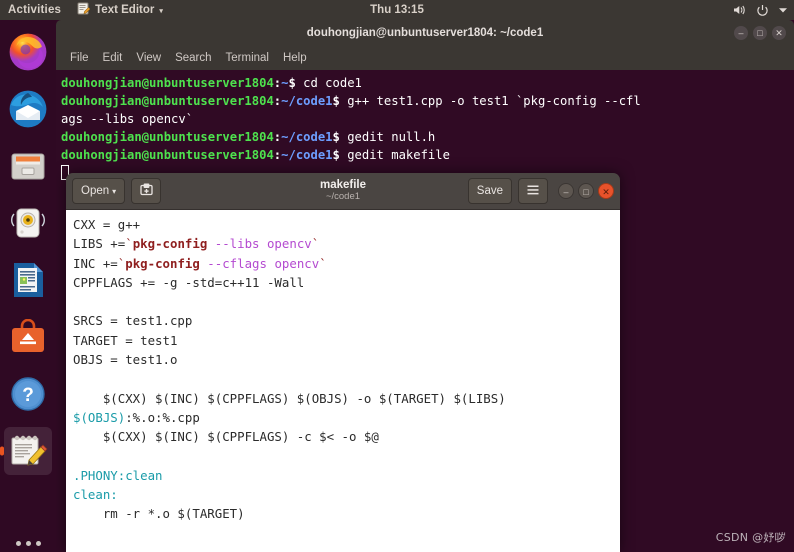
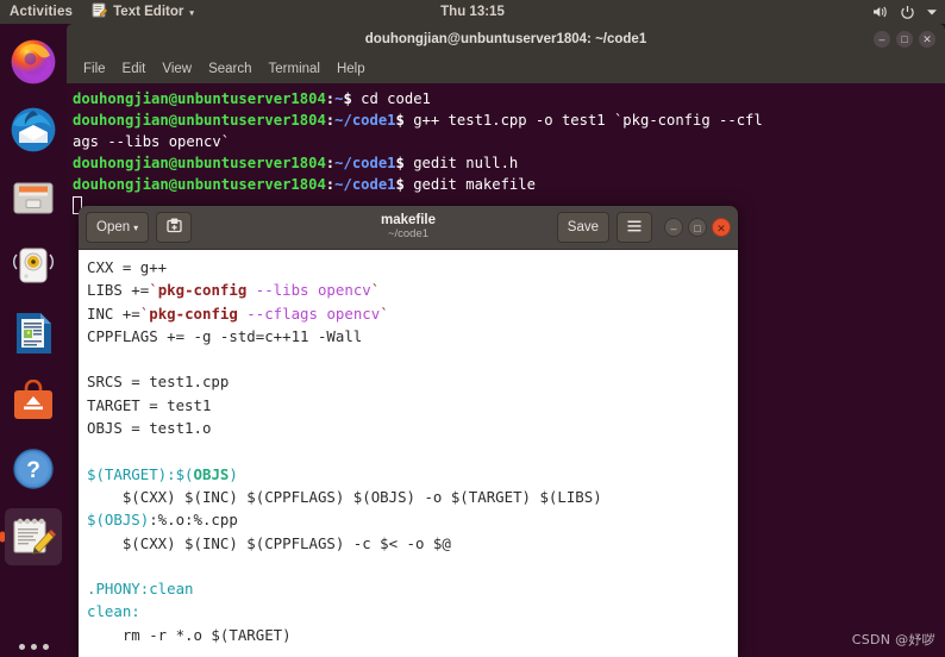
  Activities
  Text Editor
  Thu 13:15
  douhongjian@unbuntuserver1804: ~/code1
  –
  □
  ✕
  File
  Edit
  View
  Search
  Terminal
  Help
  douhongjian@unbuntuserver1804:~$ cd code1
  douhongjian@unbuntuserver1804:~/code1$ g++ test1.cpp -o test1 `pkg-config --cfl
  ags --libs opencv`
  douhongjian@unbuntuserver1804:~/code1$ gedit null.h
  douhongjian@unbuntuserver1804:~/code1$ gedit makefile
  CSDN @妤哕
  Open
  ▾
  makefile
  ~/code1
  Save
  –
  □
  ✕
  CXX = g++
  LIBS +=`pkg-config --libs opencv`
  INC +=`pkg-config --cflags opencv`
  CPPFLAGS += -g -std=c++11 -Wall
  SRCS = test1.cpp
  TARGET = test1
  OBJS = test1.o
+ $(TARGET):$(OBJS)
  $(CXX) $(INC) $(CPPFLAGS) $(OBJS) -o $(TARGET) $(LIBS)
  $(OBJS):%.o:%.cpp
  $(CXX) $(INC) $(CPPFLAGS) -c $< -o $@
  .PHONY:clean
  clean:
  rm -r *.o $(TARGET)
  ?
